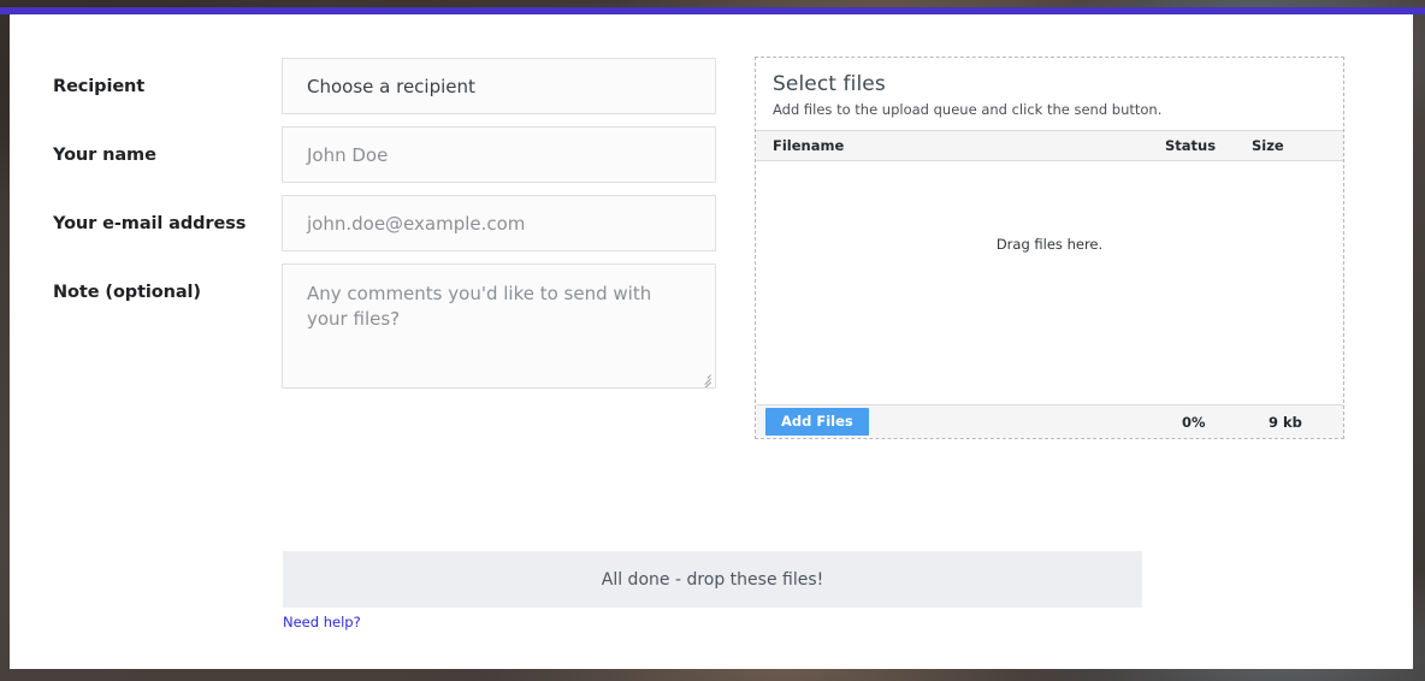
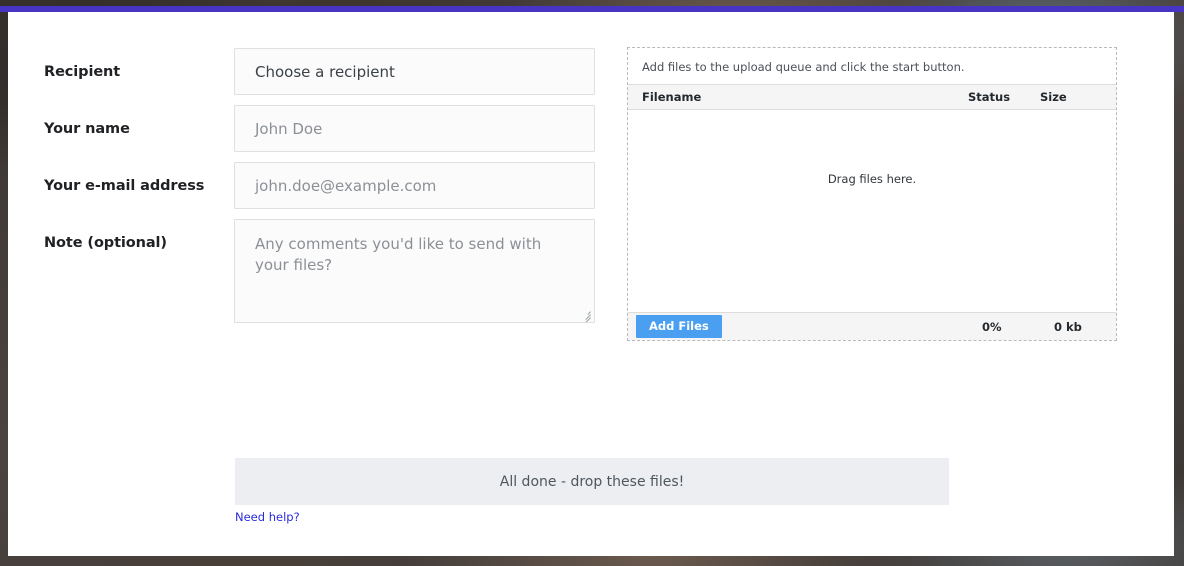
  Recipient
  Choose a recipient
  Your name
  John Doe
  Your e-mail address
  john.doe@example.com
  Note (optional)
  Any comments you'd like to send with your files?
- Select files
- Add files to the upload queue and click the send button.
+ Add files to the upload queue and click the start button.
  Filename
  Status
  Size
  Drag files here.
  Add Files
  0%
- 9 kb
+ 0 kb
  All done - drop these files!
  Need help?
